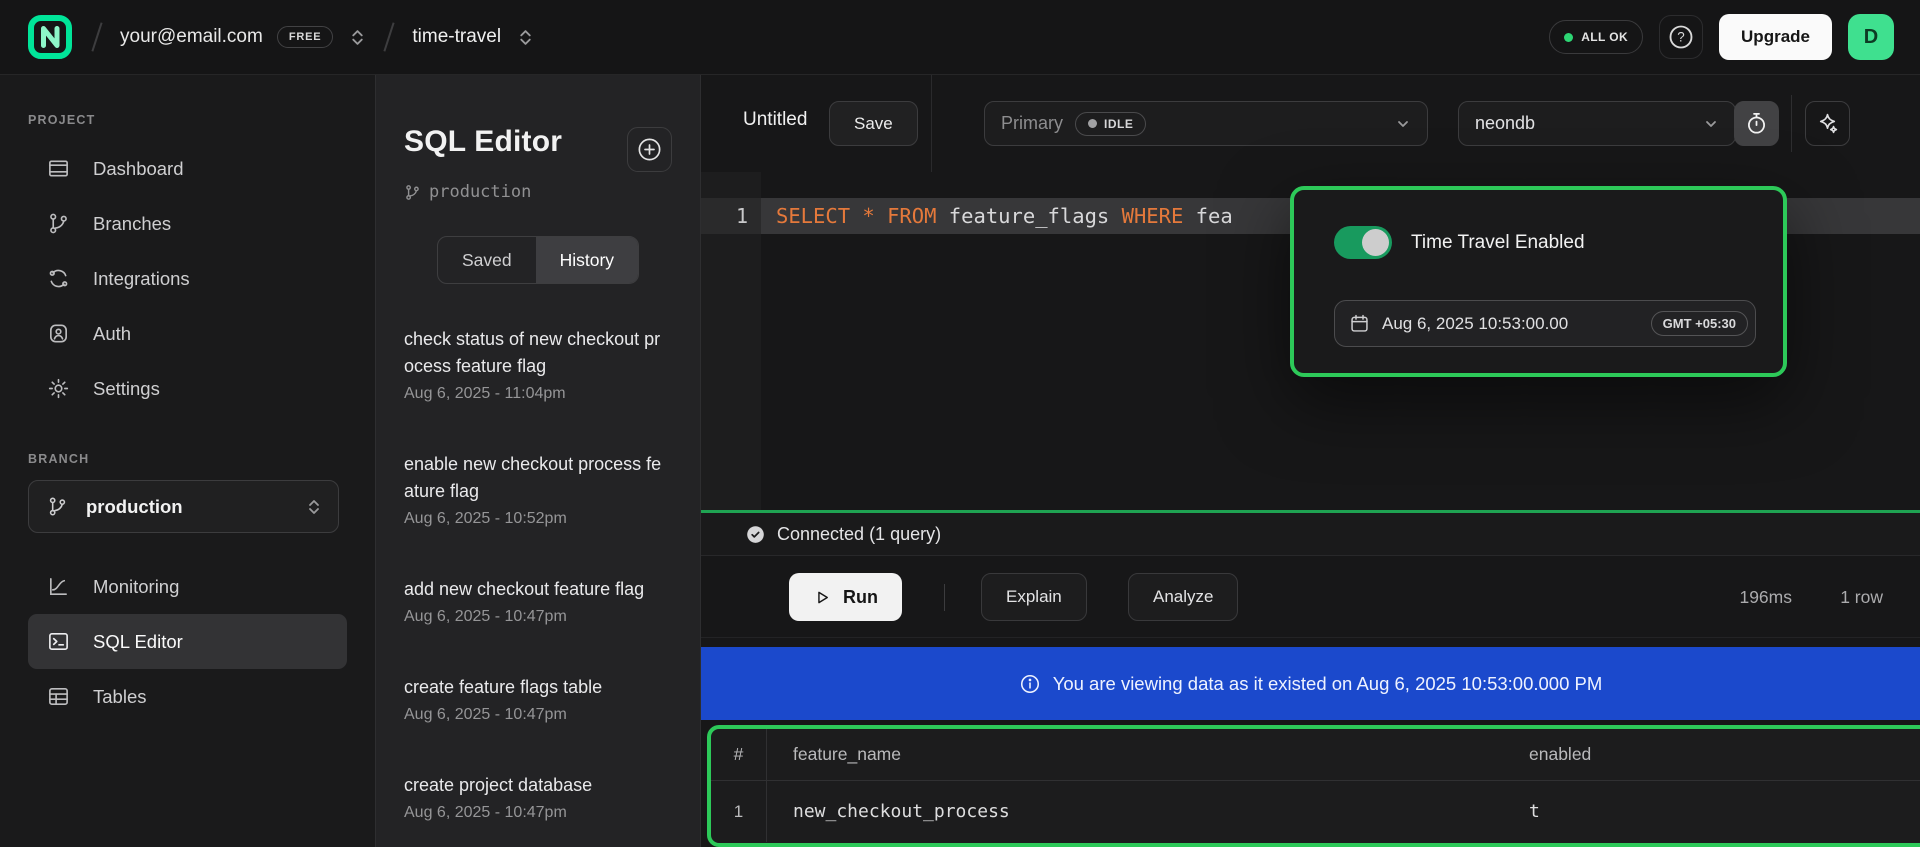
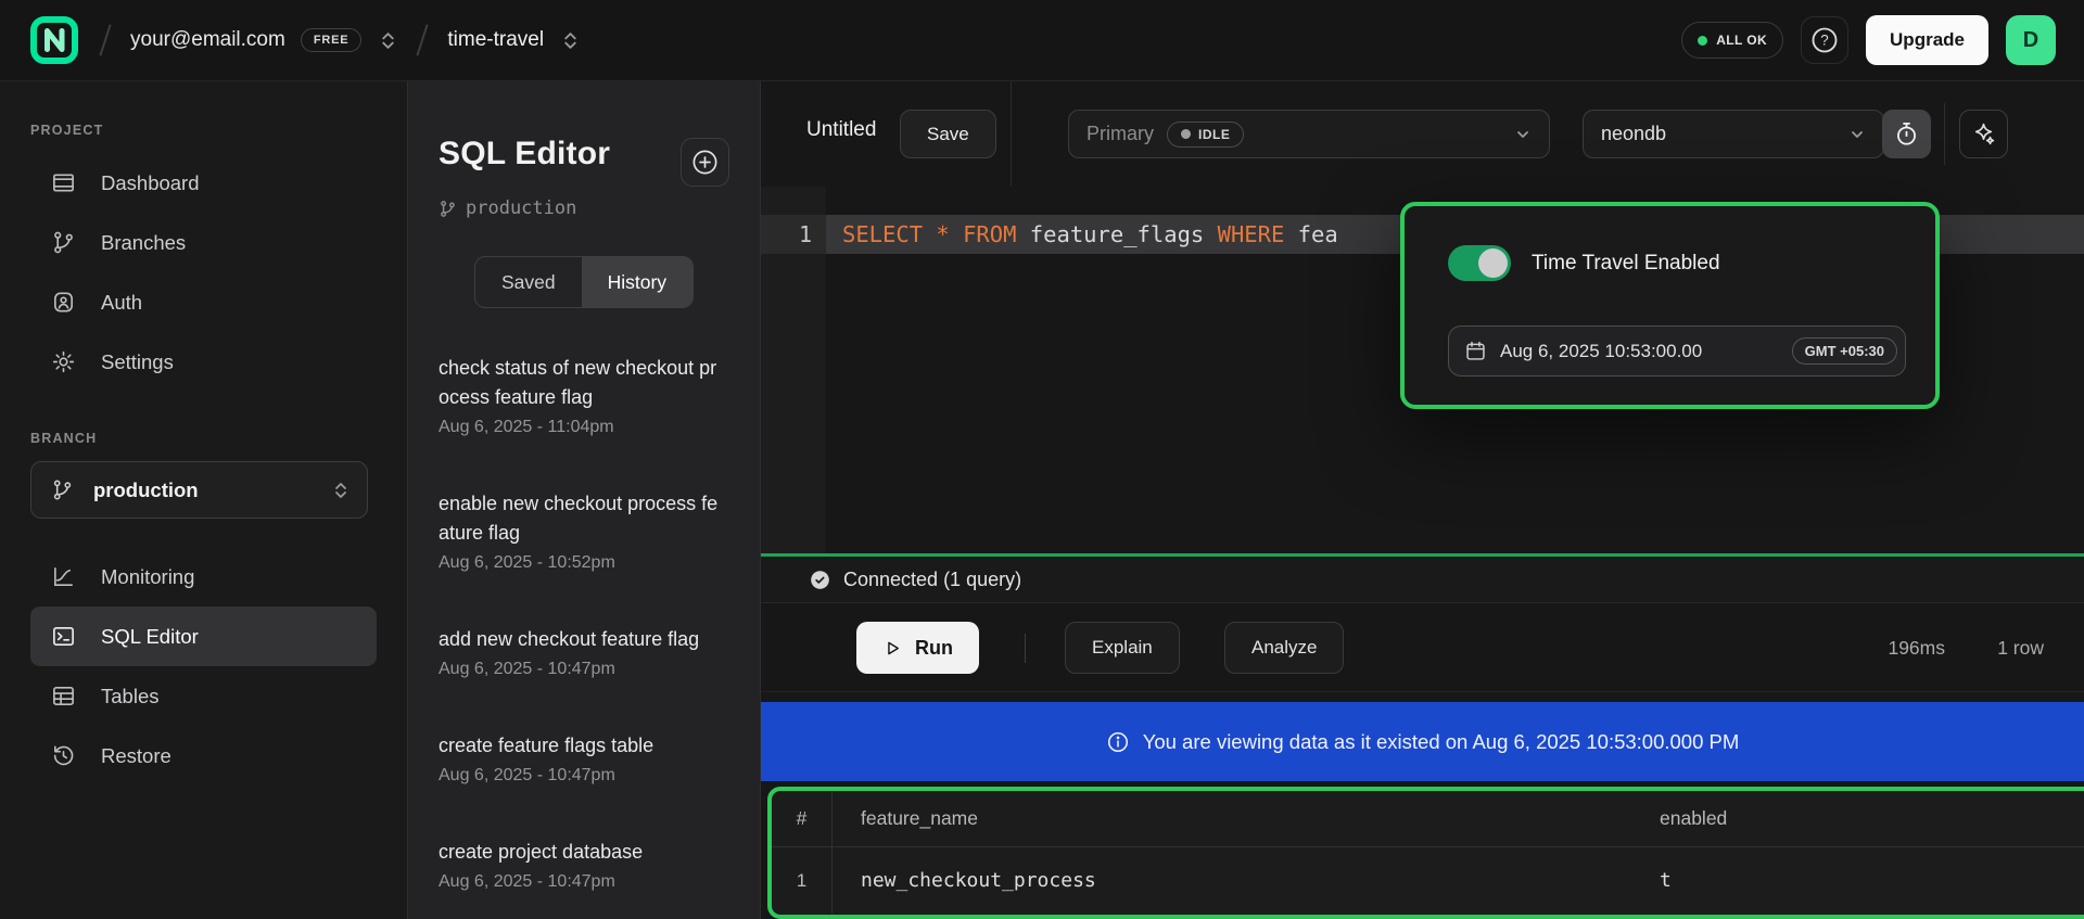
  your@email.com
  FREE
  time-travel
  ALL OK
  ?
  Upgrade
  D
  PROJECT
  Dashboard
  Branches
- Integrations
  Auth
  Settings
  BRANCH
  production
  Monitoring
  SQL Editor
  Tables
+ Restore
  SQL Editor
  production
  Saved
  History
  check status of new checkout process feature flag
  Aug 6, 2025 - 11:04pm
  enable new checkout process feature flag
  Aug 6, 2025 - 10:52pm
  add new checkout feature flag
  Aug 6, 2025 - 10:47pm
  create feature flags table
  Aug 6, 2025 - 10:47pm
  create project database
  Aug 6, 2025 - 10:47pm
  Untitled
  Save
  Primary
  IDLE
  neondb
  1
  SELECT * FROM feature_flags WHERE fea
  Connected (1 query)
  Run
  Explain
  Analyze
  196ms
  1 row
  You are viewing data as it existed on Aug 6, 2025 10:53:00.000 PM
  #
  feature_name
  enabled
  1
  new_checkout_process
  t
  Time Travel Enabled
  Aug 6, 2025 10:53:00.00
  GMT +05:30
